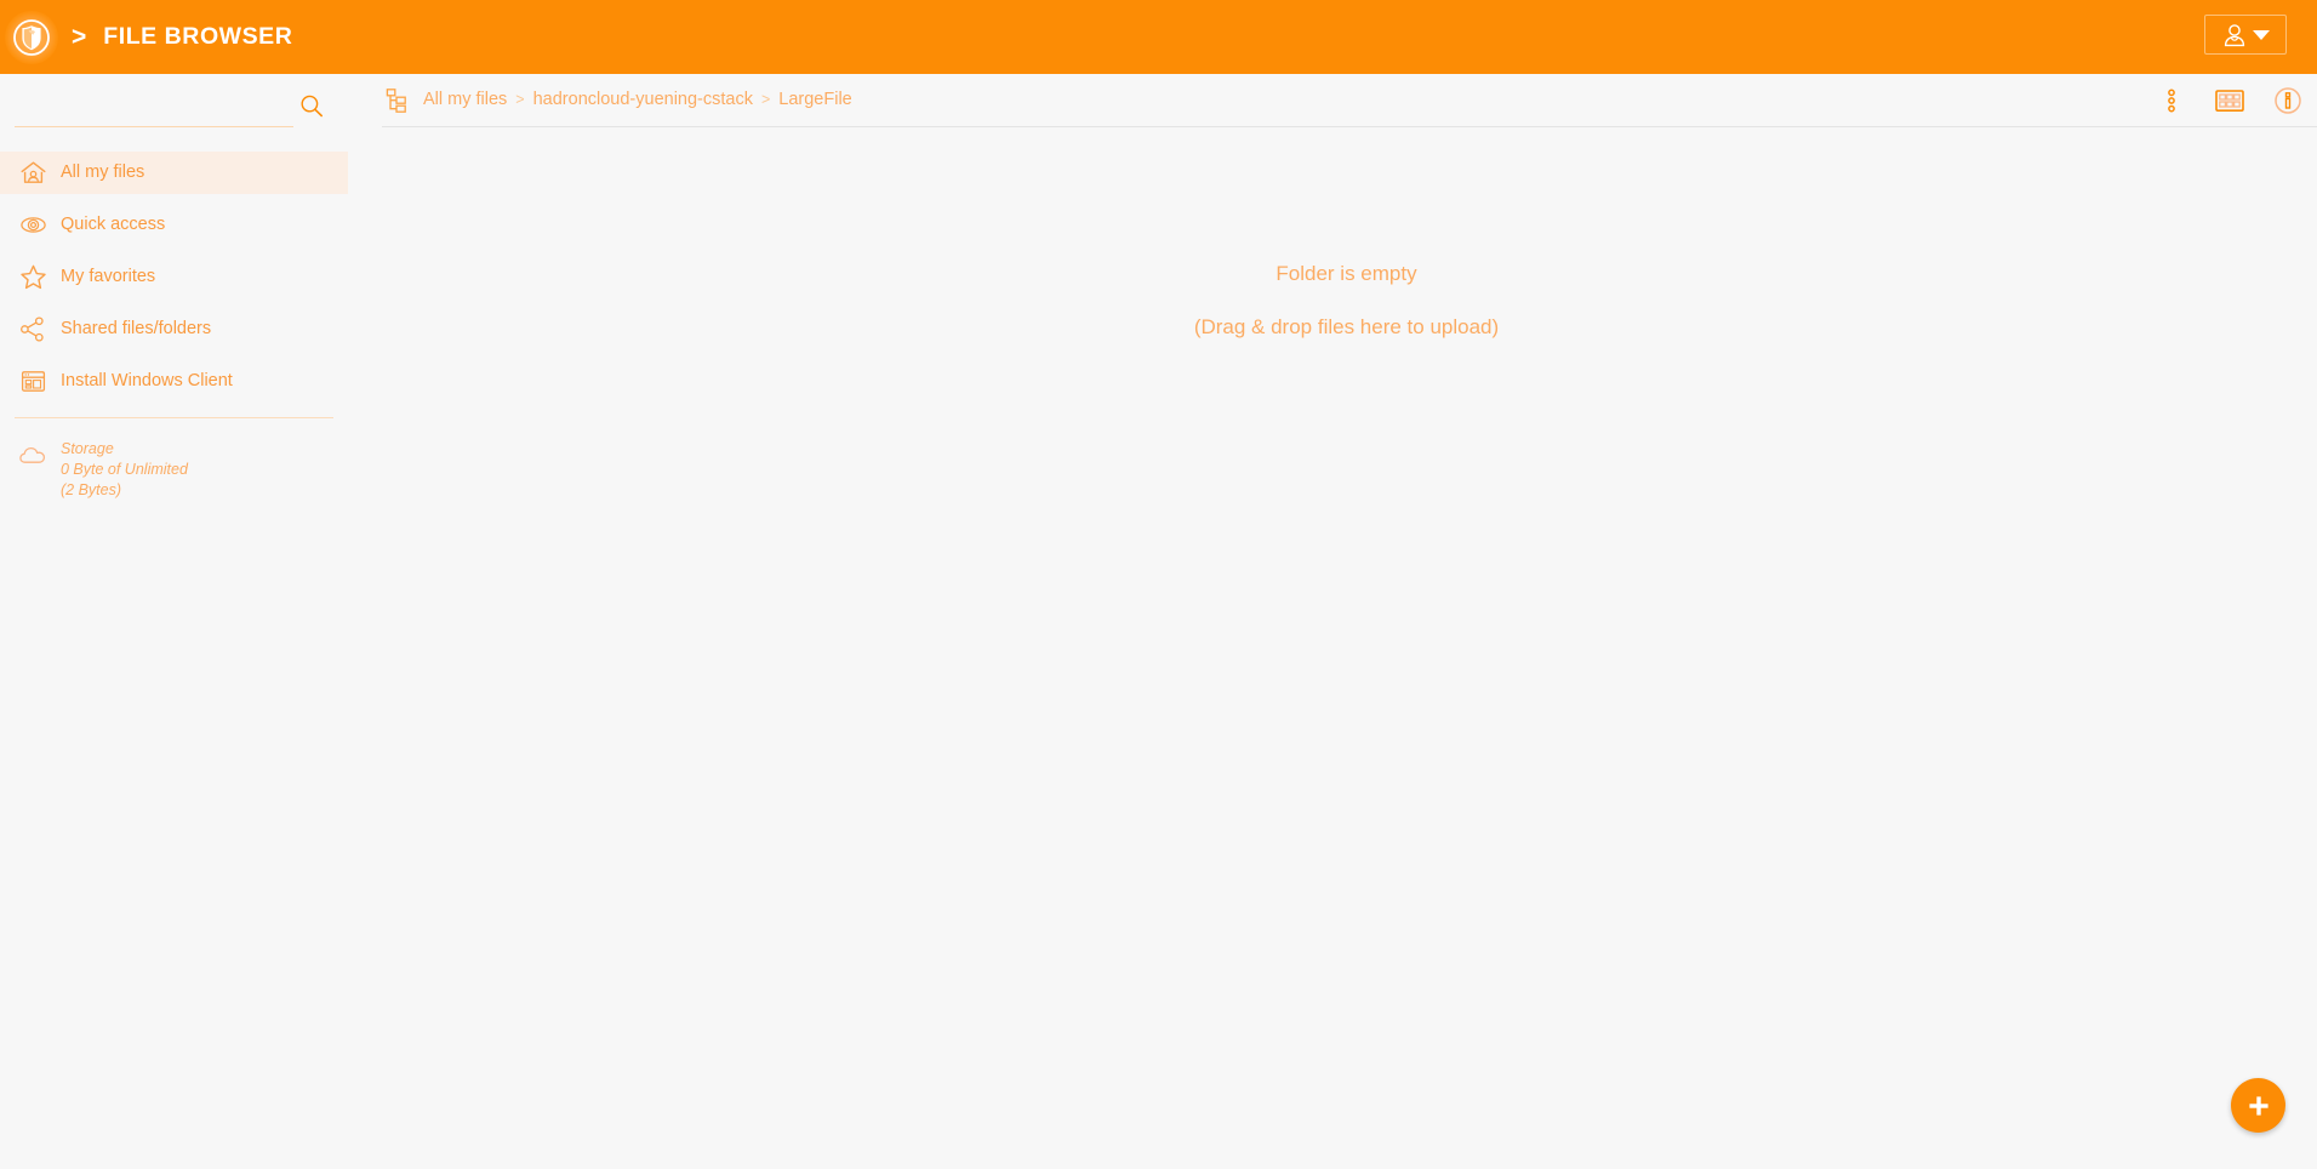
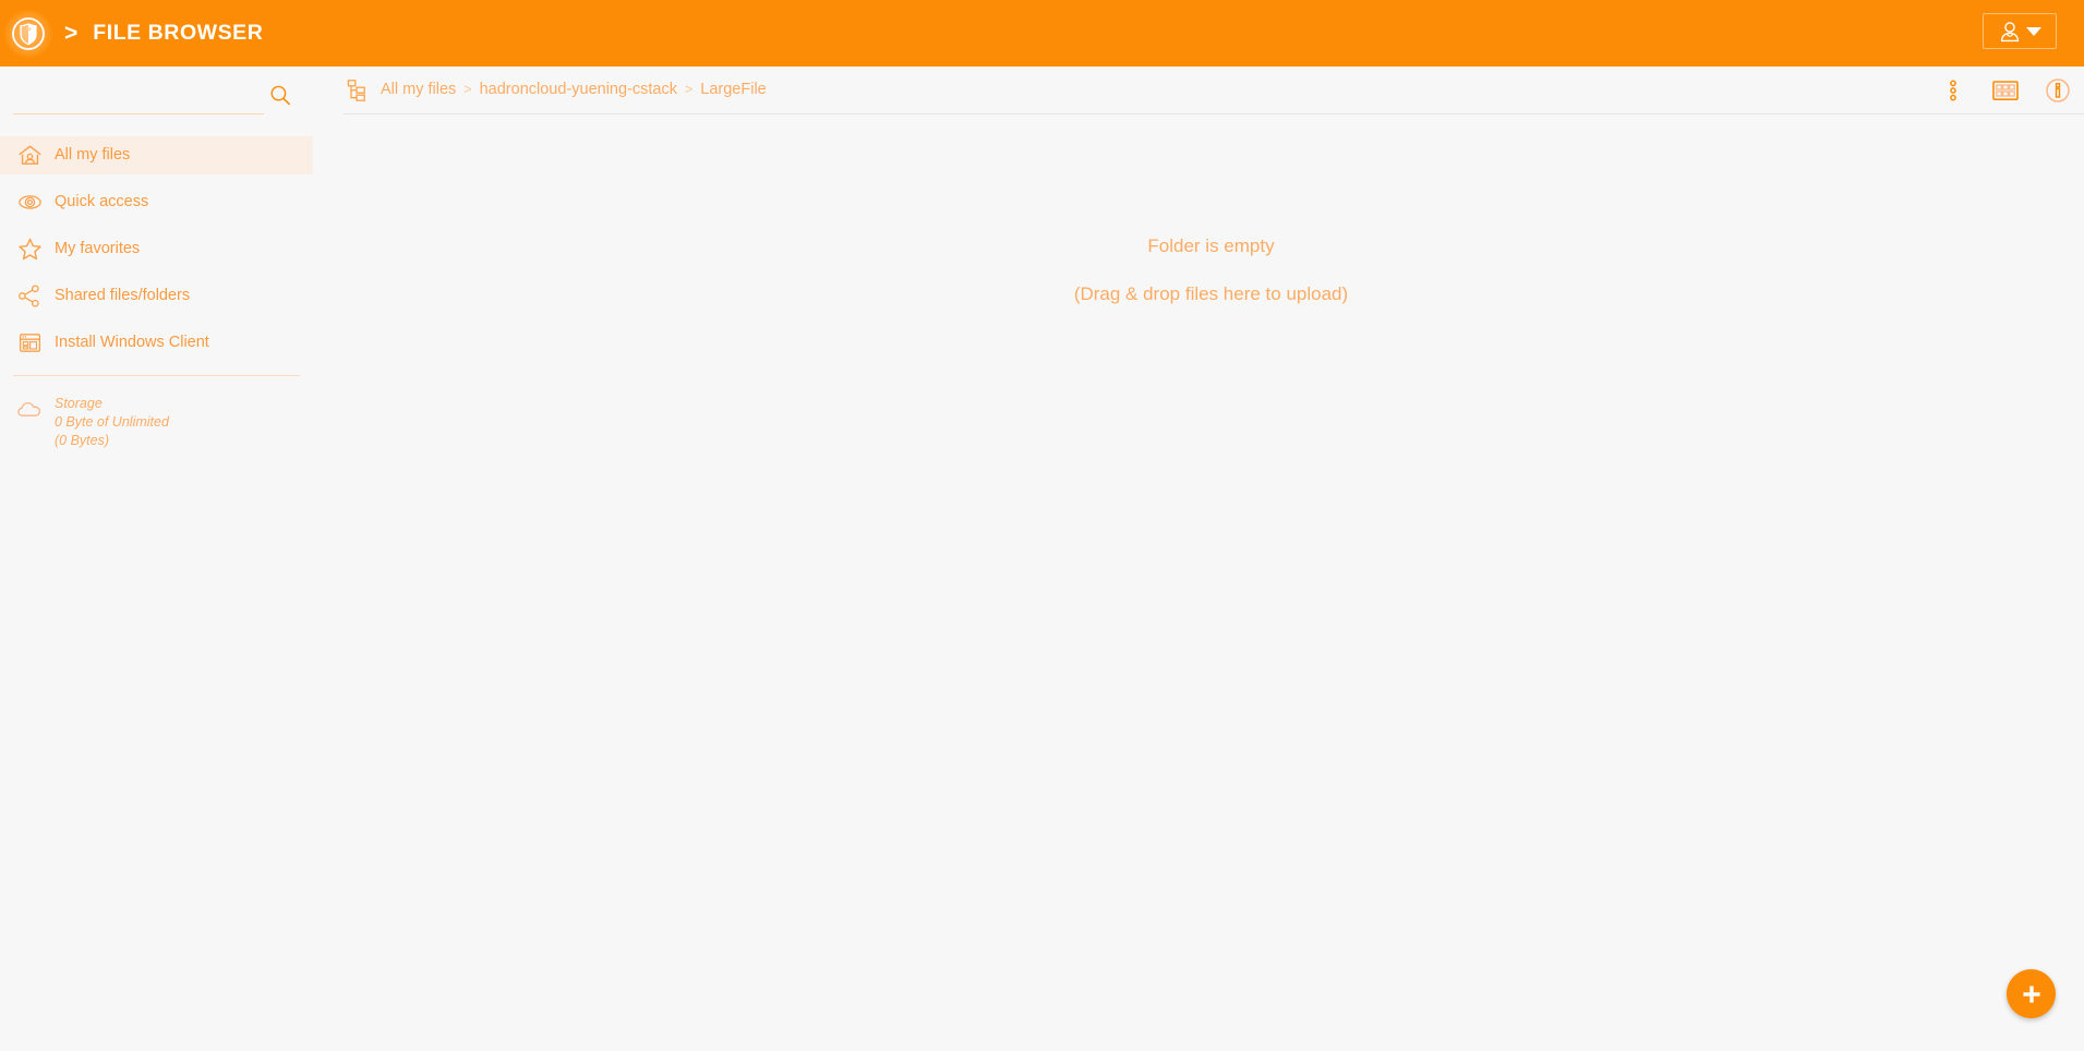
  >
  FILE BROWSER
  All my files
  Quick access
  My favorites
  Shared files/folders
  Install Windows Client
  Storage
  0 Byte of Unlimited
- (2 Bytes)
+ (0 Bytes)
  All my files
  >
  hadroncloud-yuening-cstack
  >
  LargeFile
  Folder is empty
  (Drag & drop files here to upload)
